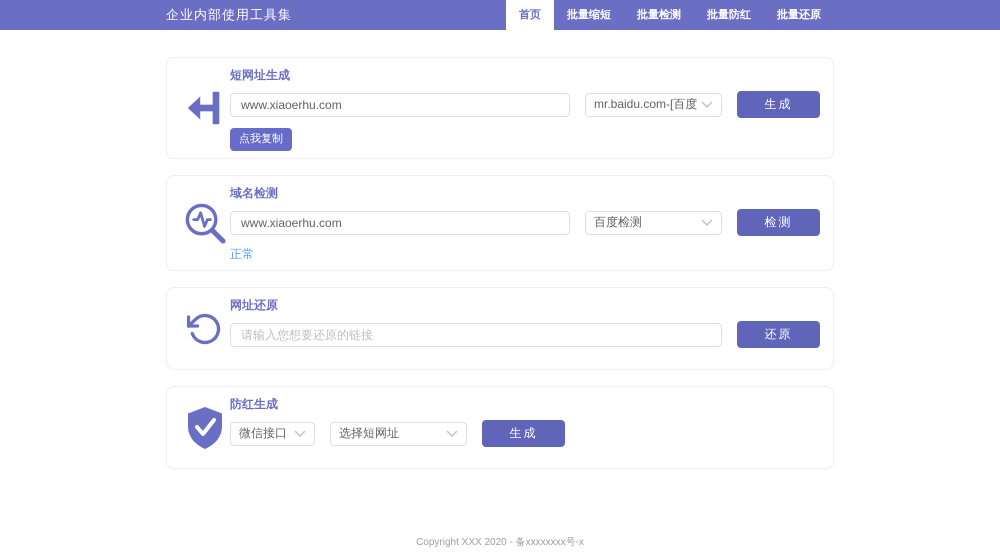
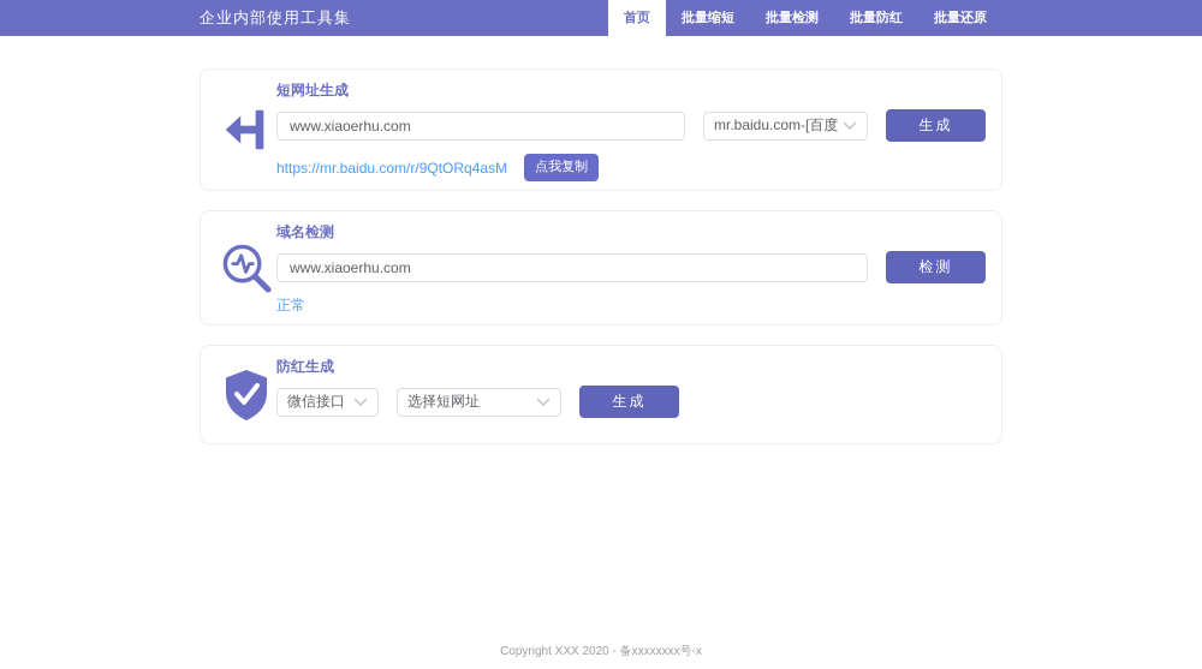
  企业内部使用工具集
  首页
  批量缩短
  批量检测
  批量防红
  批量还原
  短网址生成
  www.xiaoerhu.com
  生成
+ https://mr.baidu.com/r/9QtORq4asM
  点我复制
  域名检测
  www.xiaoerhu.com
- 百度检测
  检测
  正常
- 网址还原
- 请输入您想要还原的链接
- 还原
  防红生成
  微信接口
  选择短网址
  生成
  Copyright XXX 2020 - 备xxxxxxxx号-x
